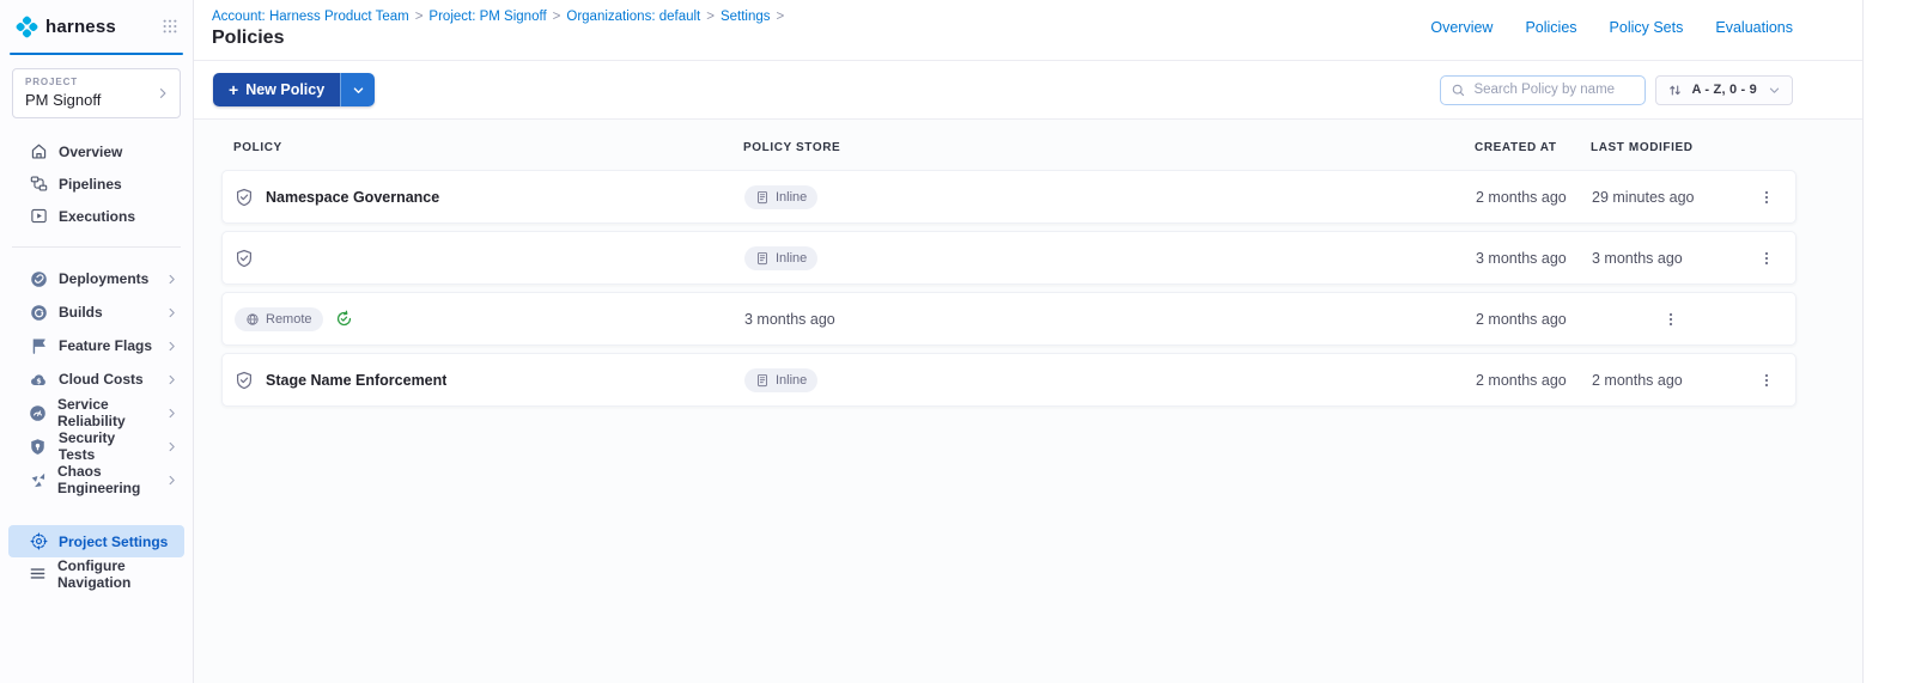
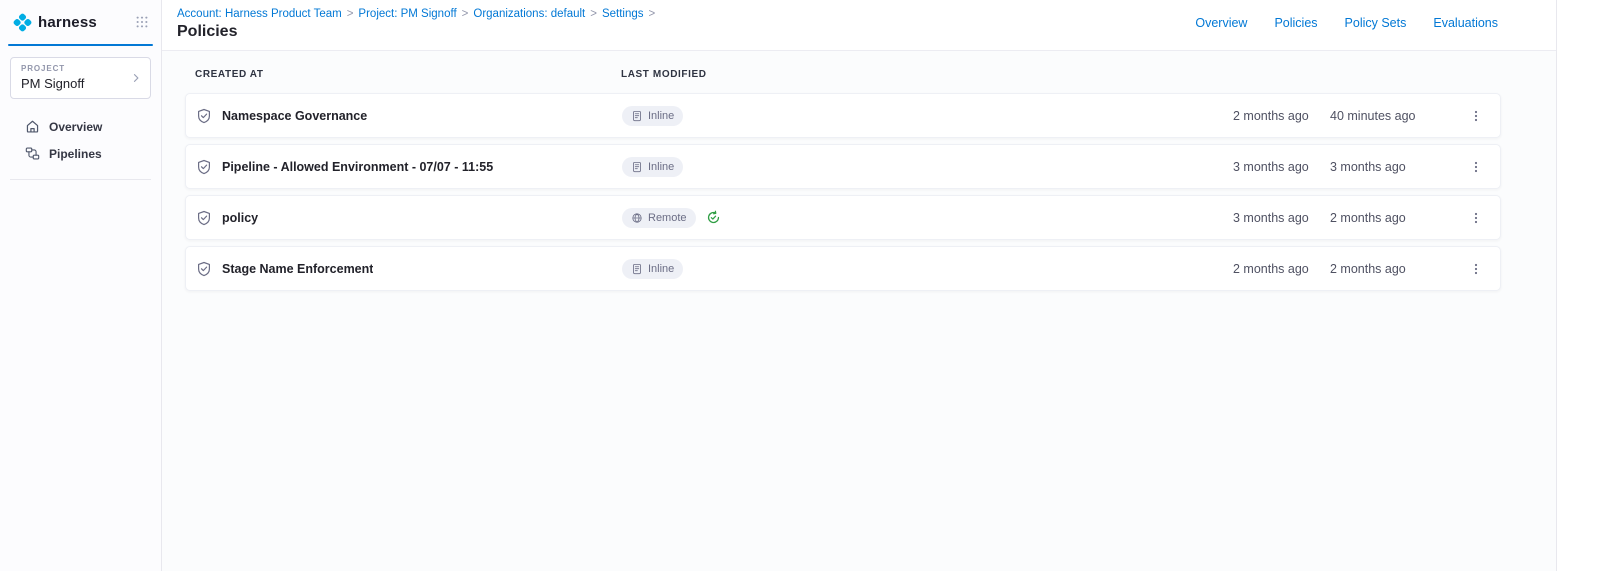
  harness
  PROJECT
  PM Signoff
  Overview
  Pipelines
- Executions
- Deployments
- Builds
- Feature Flags
- Cloud Costs
- Service Reliability
- Security Tests
- Chaos Engineering
- Project Settings
- Configure Navigation
  Account: Harness Product Team
  >
  Project: PM Signoff
  >
  Organizations: default
  >
  Settings
  >
  Policies
  Overview
  Policies
  Policy Sets
  Evaluations
- +
- New Policy
- Search Policy by name
- A - Z, 0 - 9
- POLICY
- POLICY STORE
  CREATED AT
  LAST MODIFIED
  Namespace Governance
  Inline
  2 months ago
- 29 minutes ago
+ 40 minutes ago
+ Pipeline - Allowed Environment - 07/07 - 11:55
  Inline
  3 months ago
  3 months ago
+ policy
  Remote
  3 months ago
  2 months ago
  Stage Name Enforcement
  Inline
  2 months ago
  2 months ago
